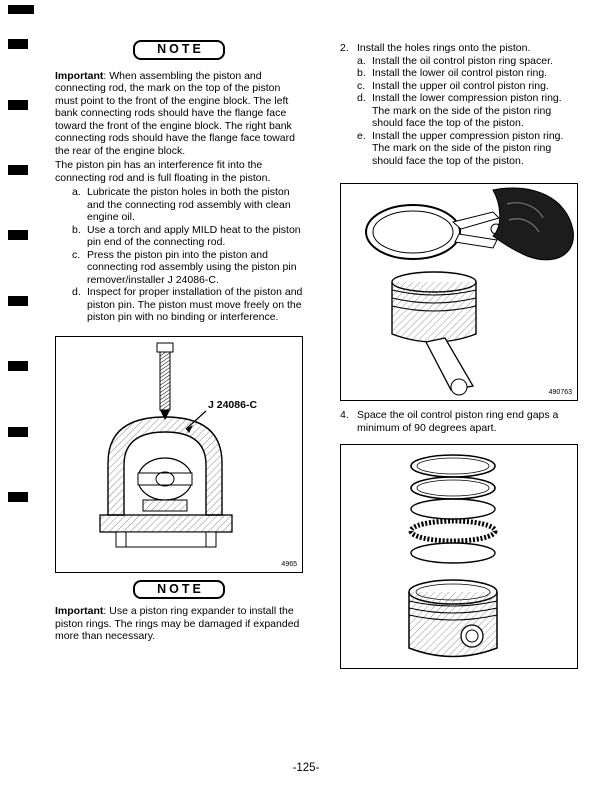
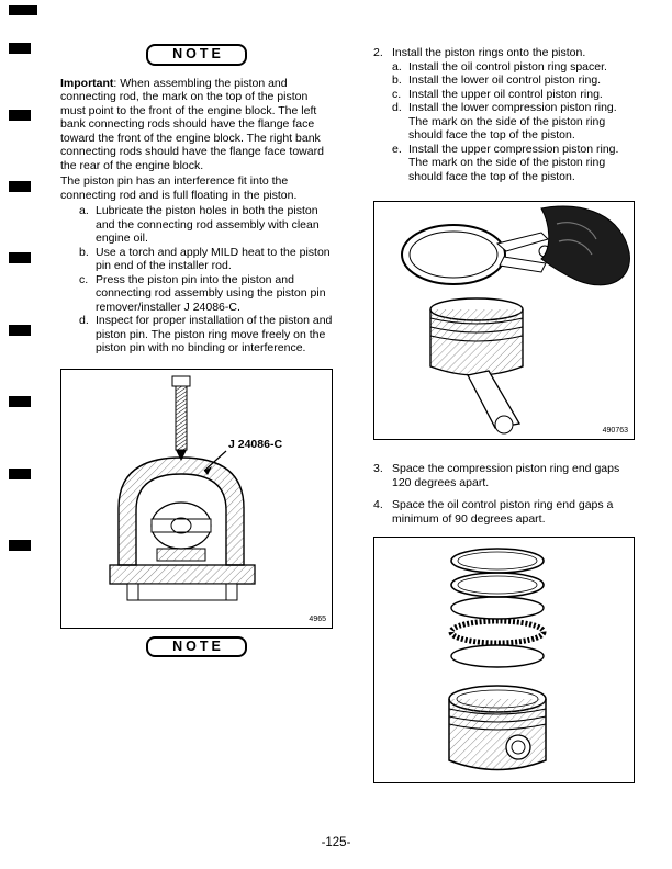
  NOTE
  Important: When assembling the piston and connecting rod, the mark on the top of the piston must point to the front of the engine block. The left bank connecting rods should have the flange face toward the front of the engine block. The right bank connecting rods should have the flange face toward the rear of the engine block.
  The piston pin has an interference fit into the connecting rod and is full floating in the piston.
  a.
  Lubricate the piston holes in both the piston and the connecting rod assembly with clean engine oil.
  b.
- Use a torch and apply MILD heat to the piston pin end of the connecting rod.
+ Use a torch and apply MILD heat to the piston pin end of the installer rod.
  c.
  Press the piston pin into the piston and connecting rod assembly using the piston pin remover/installer J 24086-C.
  d.
- Inspect for proper installation of the piston and piston pin. The piston must move freely on the piston pin with no binding or interference.
+ Inspect for proper installation of the piston and piston pin. The piston ring move freely on the piston pin with no binding or interference.
  J 24086-C
  NOTE
- Important: Use a piston ring expander to install the piston rings. The rings may be damaged if expanded more than necessary.
  2.
- Install the holes rings onto the piston.
+ Install the piston rings onto the piston.
  a.
  Install the oil control piston ring spacer.
  b.
  Install the lower oil control piston ring.
  c.
  Install the upper oil control piston ring.
  d.
  Install the lower compression piston ring. The mark on the side of the piston ring should face the top of the piston.
  e.
  Install the upper compression piston ring. The mark on the side of the piston ring should face the top of the piston.
+ 3.
+ Space the compression piston ring end gaps 120 degrees apart.
  4.
  Space the oil control piston ring end gaps a minimum of 90 degrees apart.
  -125-
